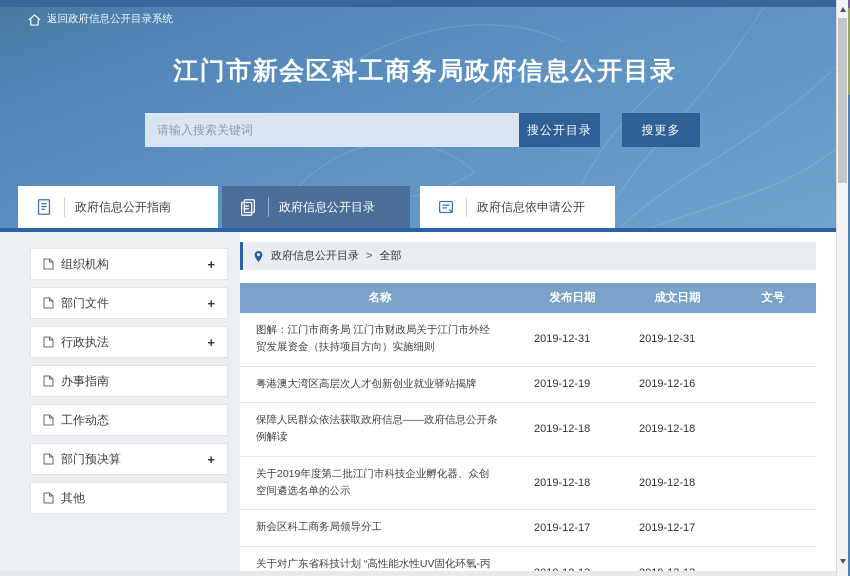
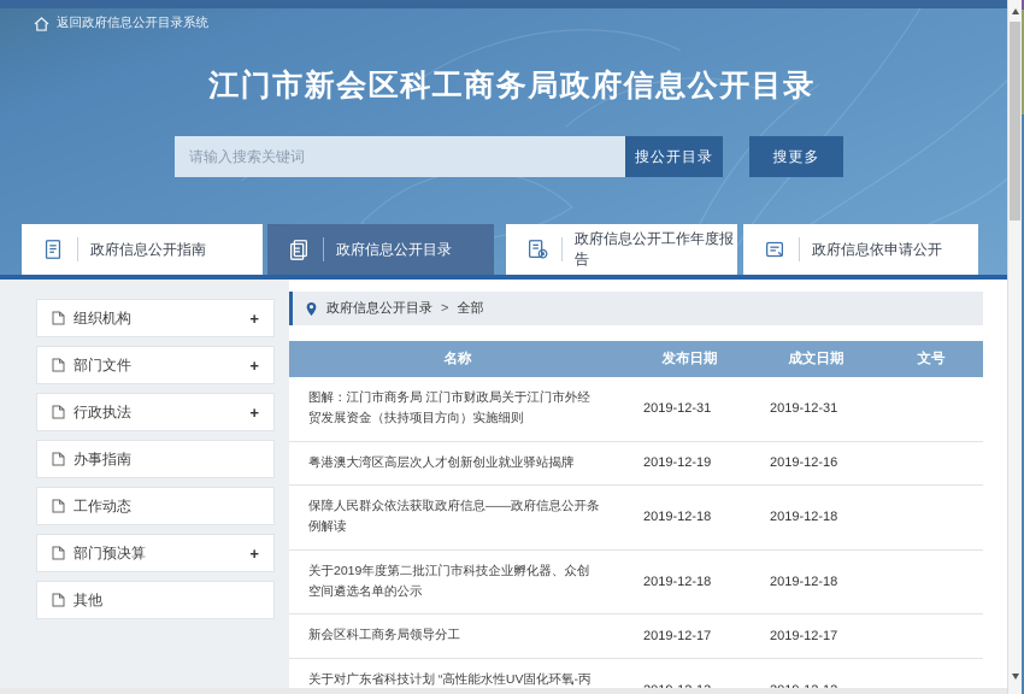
  返回政府信息公开目录系统
  江门市新会区科工商务局政府信息公开目录
  请输入搜索关键词
  搜公开目录
  搜更多
  政府信息公开指南
  政府信息公开目录
+ 政府信息公开工作年度报告
  政府信息依申请公开
  组织机构
  +
  部门文件
  +
  行政执法
  +
  办事指南
  工作动态
  部门预决算
  +
  其他
  政府信息公开目录
  >
  全部
  名称
  发布日期
  成文日期
  文号
  图解：江门市商务局 江门市财政局关于江门市外经贸发展资金（扶持项目方向）实施细则
  2019-12-31
  2019-12-31
  粤港澳大湾区高层次人才创新创业就业驿站揭牌
  2019-12-19
  2019-12-16
  保障人民群众依法获取政府信息——政府信息公开条例解读
  2019-12-18
  2019-12-18
  关于2019年度第二批江门市科技企业孵化器、众创空间遴选名单的公示
  2019-12-18
  2019-12-18
  新会区科工商务局领导分工
  2019-12-17
  2019-12-17
